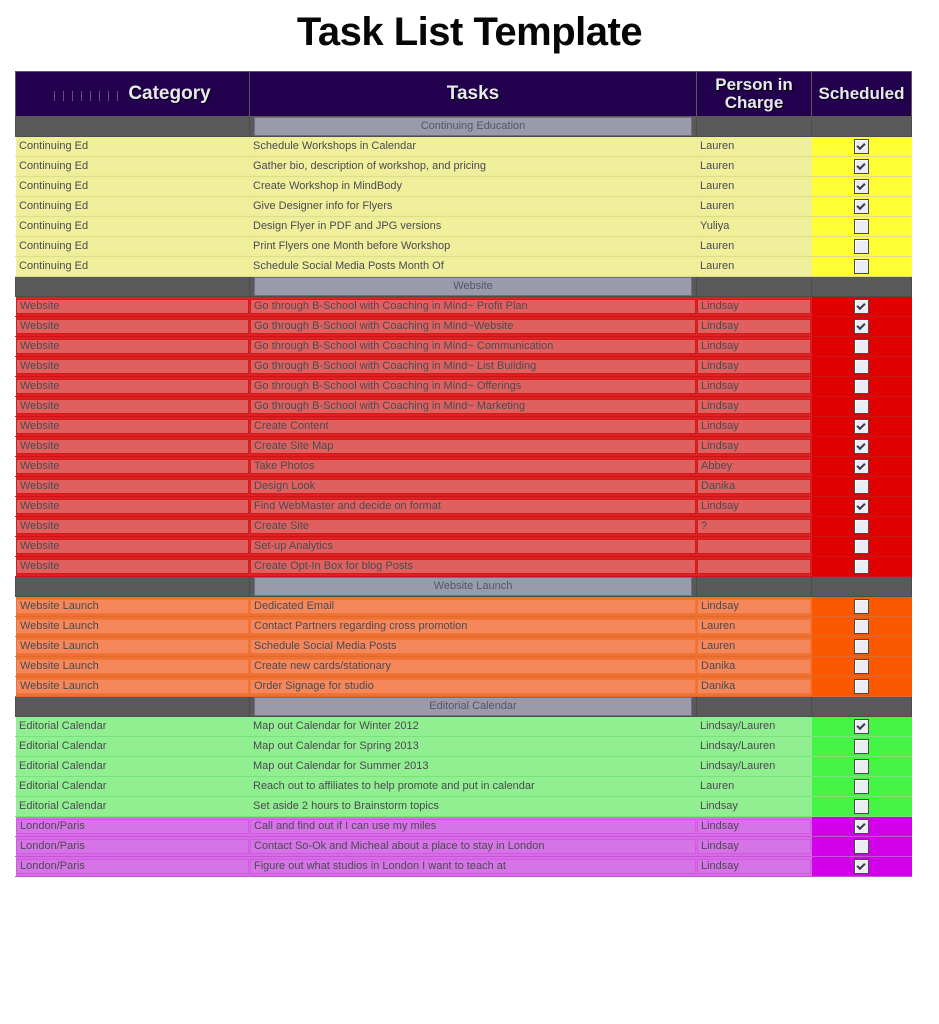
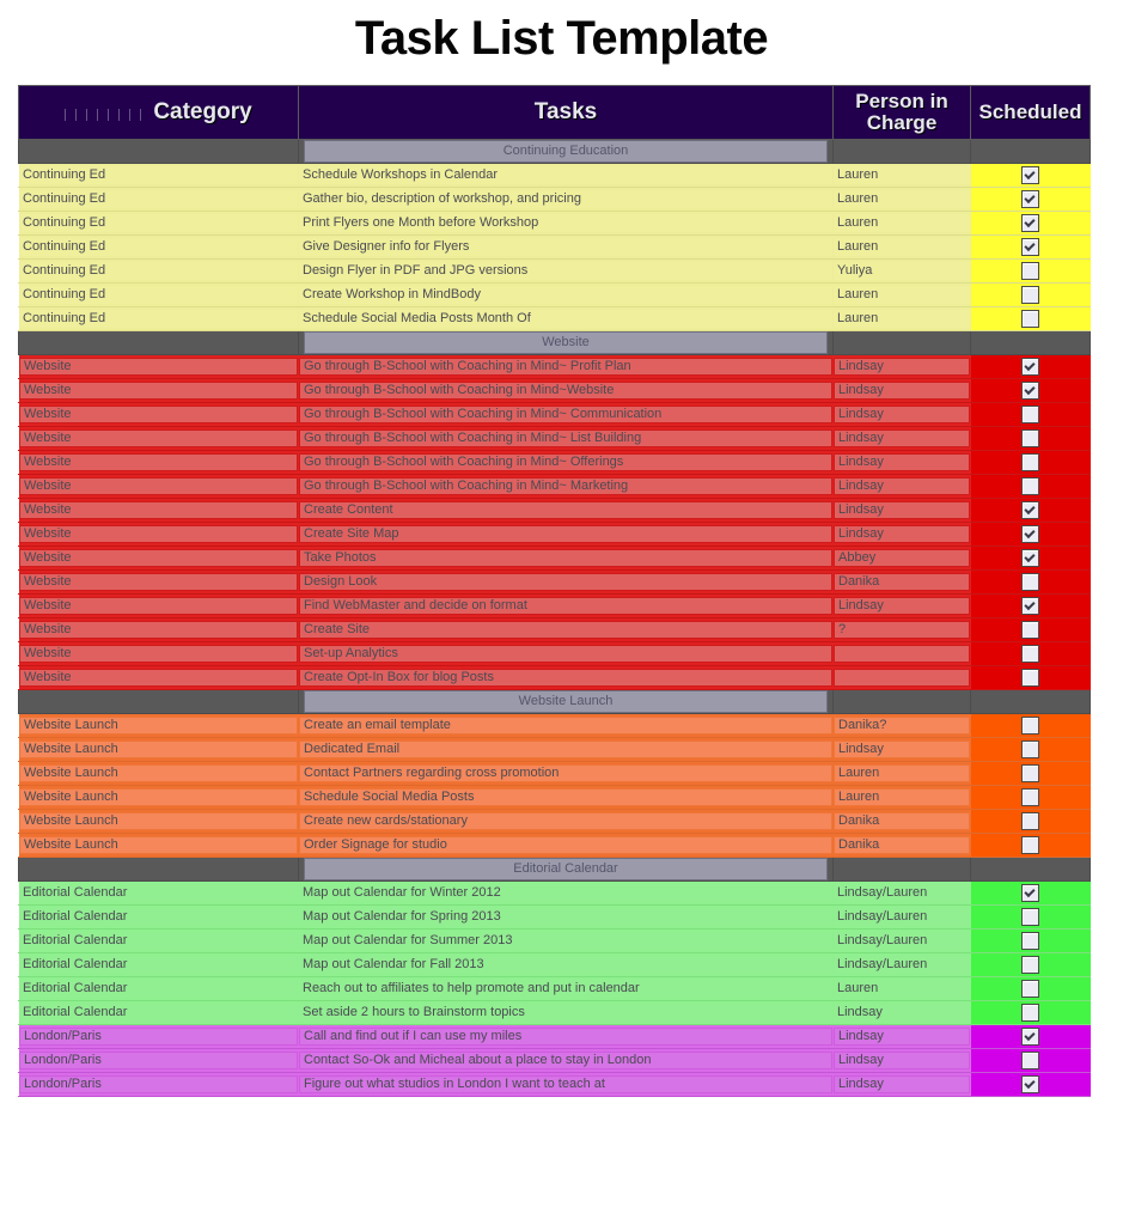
  Task List Template
  Category	Tasks	Person in Charge	Scheduled
  	Continuing Education
  Continuing Ed	Schedule Workshops in Calendar	Lauren
  Continuing Ed	Gather bio, description of workshop, and pricing	Lauren
- Continuing Ed	Create Workshop in MindBody	Lauren
+ Continuing Ed	Print Flyers one Month before Workshop	Lauren
  Continuing Ed	Give Designer info for Flyers	Lauren
  Continuing Ed	Design Flyer in PDF and JPG versions	Yuliya
- Continuing Ed	Print Flyers one Month before Workshop	Lauren
+ Continuing Ed	Create Workshop in MindBody	Lauren
  Continuing Ed	Schedule Social Media Posts Month Of	Lauren
  	Website
  Website	Go through B-School with Coaching in Mind~ Profit Plan	Lindsay
  Website	Go through B-School with Coaching in Mind~Website	Lindsay
  Website	Go through B-School with Coaching in Mind~ Communication	Lindsay
  Website	Go through B-School with Coaching in Mind~ List Building	Lindsay
  Website	Go through B-School with Coaching in Mind~ Offerings	Lindsay
  Website	Go through B-School with Coaching in Mind~ Marketing	Lindsay
  Website	Create Content	Lindsay
  Website	Create Site Map	Lindsay
  Website	Take Photos	Abbey
  Website	Design Look	Danika
  Website	Find WebMaster and decide on format	Lindsay
  Website	Create Site	?
  Website	Set-up Analytics
  Website	Create Opt-In Box for blog Posts
  	Website Launch
+ Website Launch	Create an email template	Danika?
  Website Launch	Dedicated Email	Lindsay
  Website Launch	Contact Partners regarding cross promotion	Lauren
  Website Launch	Schedule Social Media Posts	Lauren
  Website Launch	Create new cards/stationary	Danika
  Website Launch	Order Signage for studio	Danika
  	Editorial Calendar
  Editorial Calendar	Map out Calendar for Winter 2012	Lindsay/Lauren
  Editorial Calendar	Map out Calendar for Spring 2013	Lindsay/Lauren
  Editorial Calendar	Map out Calendar for Summer 2013	Lindsay/Lauren
+ Editorial Calendar	Map out Calendar for Fall 2013	Lindsay/Lauren
  Editorial Calendar	Reach out to affiliates to help promote and put in calendar	Lauren
  Editorial Calendar	Set aside 2 hours to Brainstorm topics	Lindsay
  London/Paris	Call and find out if I can use my miles	Lindsay
  London/Paris	Contact So-Ok and Micheal about a place to stay in London	Lindsay
  London/Paris	Figure out what studios in London I want to teach at	Lindsay
